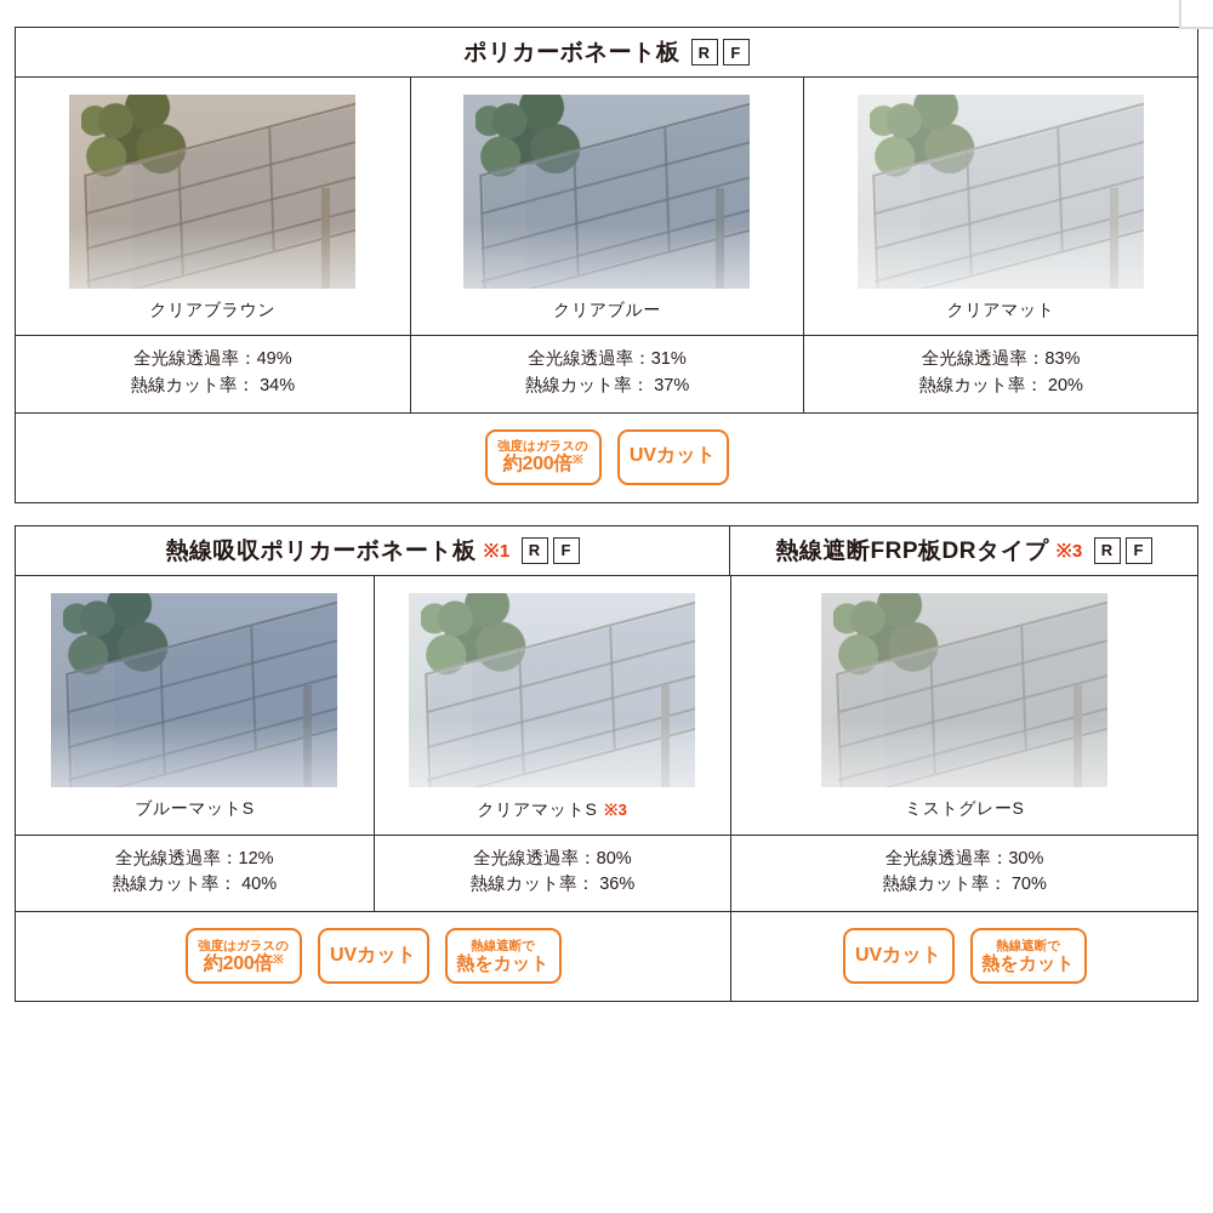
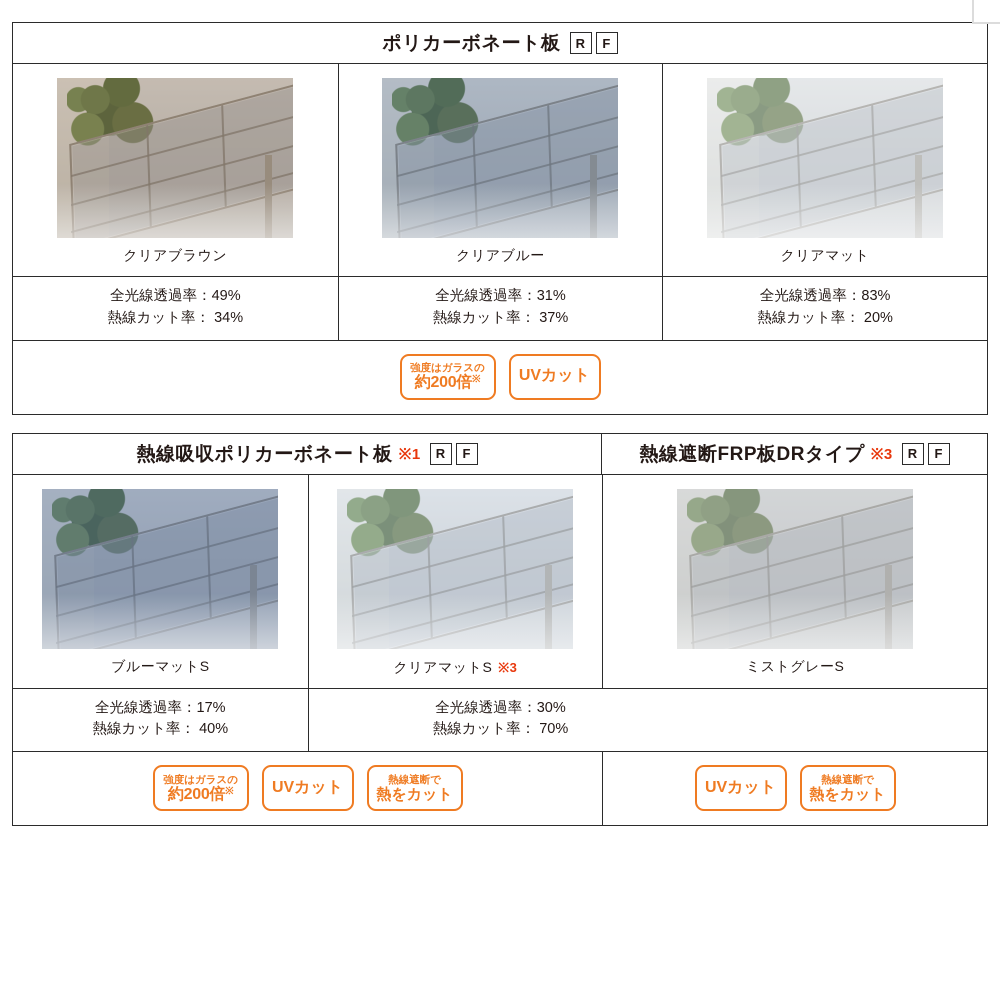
  ポリカーボネート板
  R
  F
  クリアブラウン
  クリアブルー
  クリアマット
  全光線透過率：49%
  熱線カット率： 34%
  全光線透過率：31%
  熱線カット率： 37%
  全光線透過率：83%
  熱線カット率： 20%
  強度はガラスの
  約200倍※
  UVカット
  熱線吸収ポリカーボネート板
  ※1
  R
  F
  熱線遮断FRP板DRタイプ
  ※3
  R
  F
  ブルーマットS
  クリアマットS ※3
  ミストグレーS
- 全光線透過率：12%
+ 全光線透過率：17%
  熱線カット率： 40%
- 全光線透過率：80%
- 熱線カット率： 36%
  全光線透過率：30%
  熱線カット率： 70%
  強度はガラスの
  約200倍※
  UVカット
  熱線遮断で
  熱をカット
  UVカット
  熱線遮断で
  熱をカット
